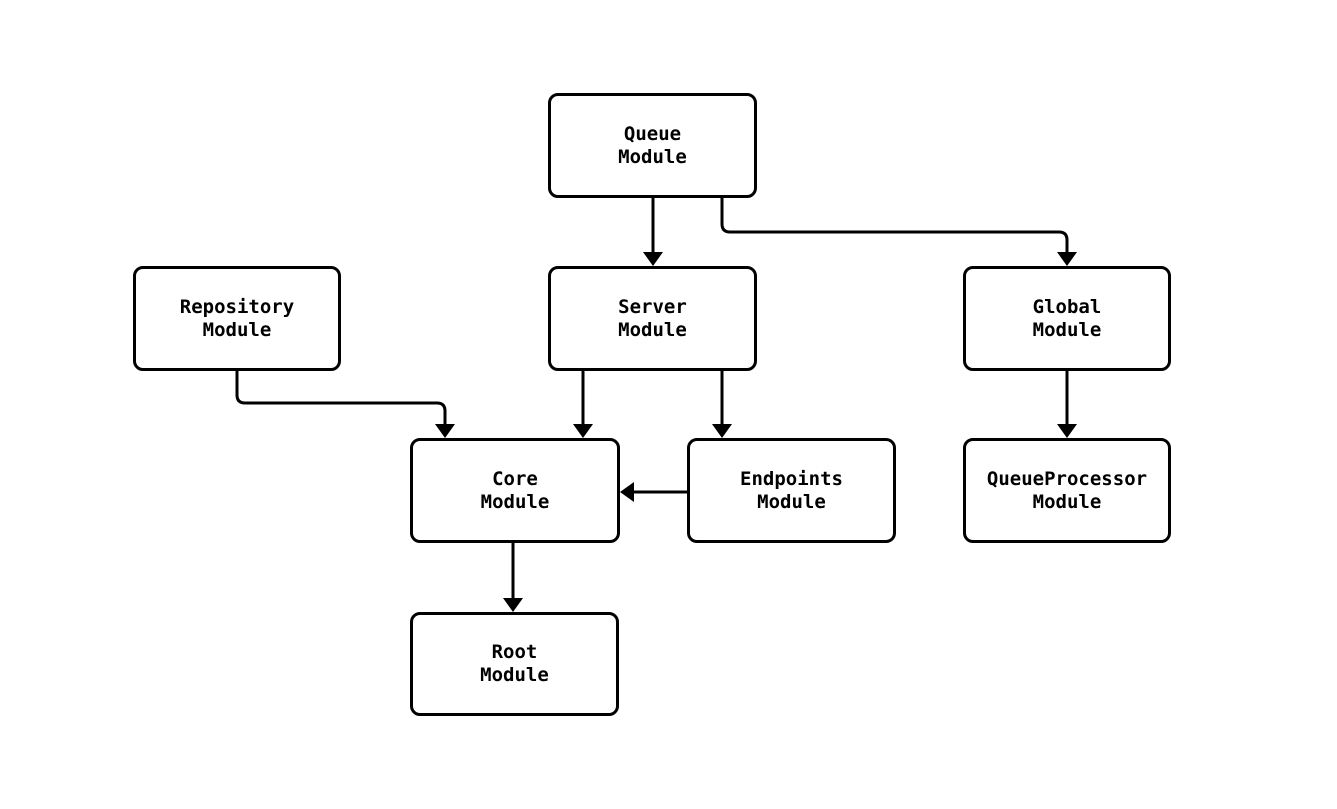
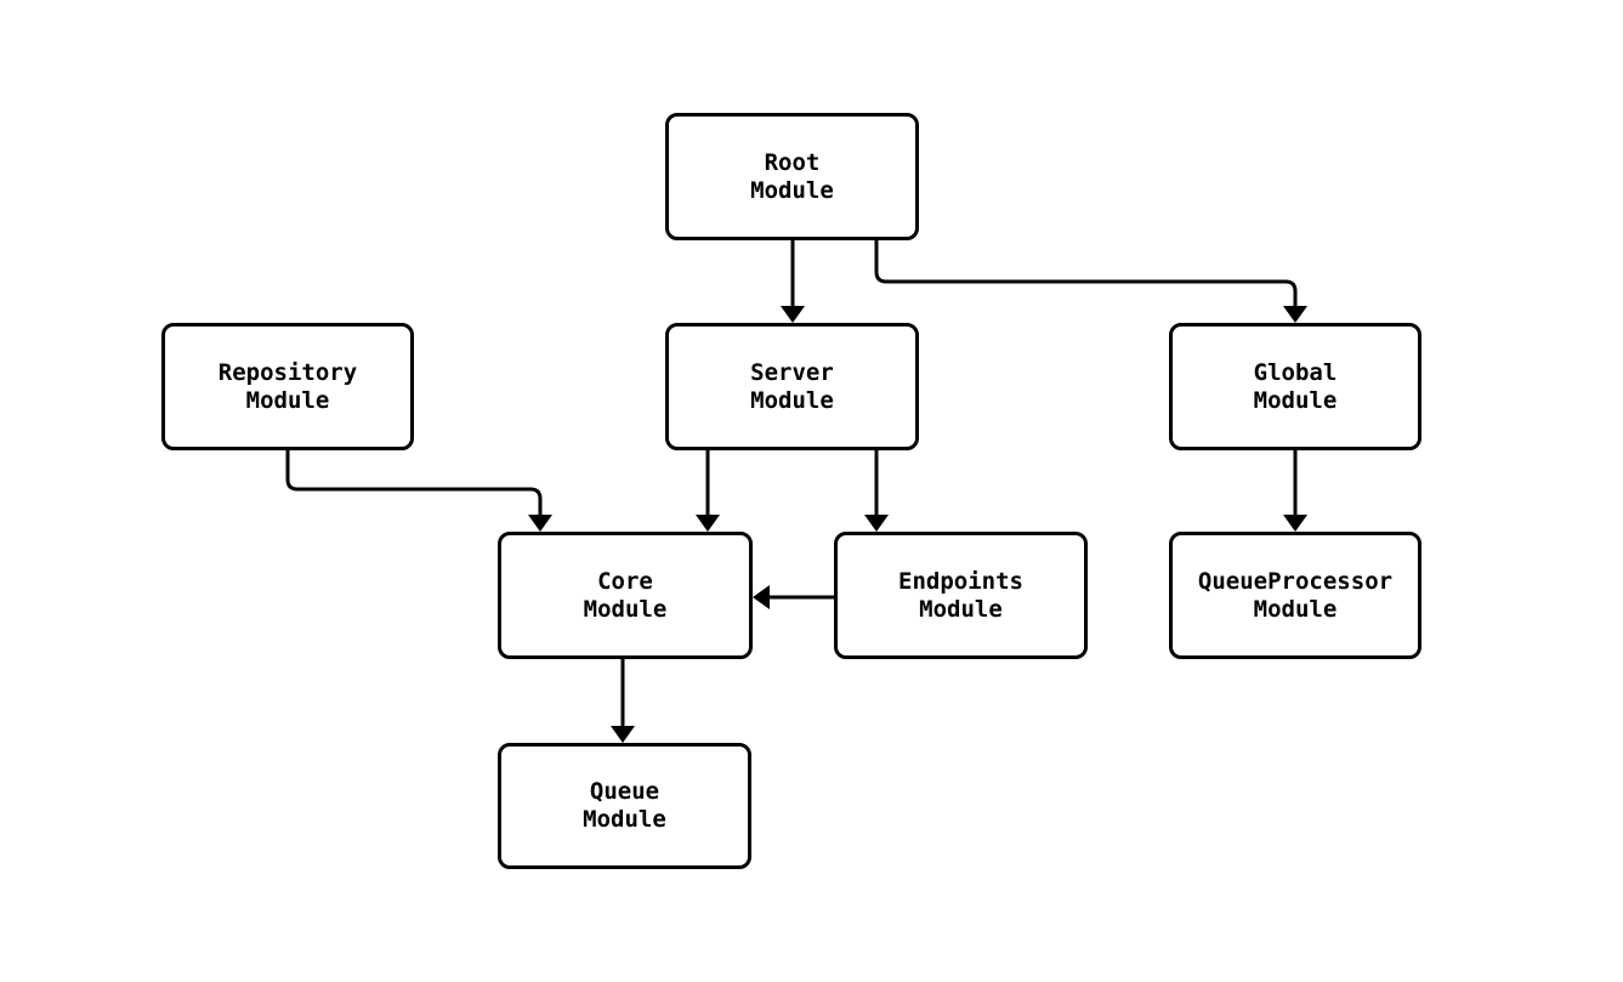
- Queue
+ Root
  Module
  Repository
  Module
  Server
  Module
  Global
  Module
  Core
  Module
  Endpoints
  Module
  QueueProcessor
  Module
- Root
+ Queue
  Module
